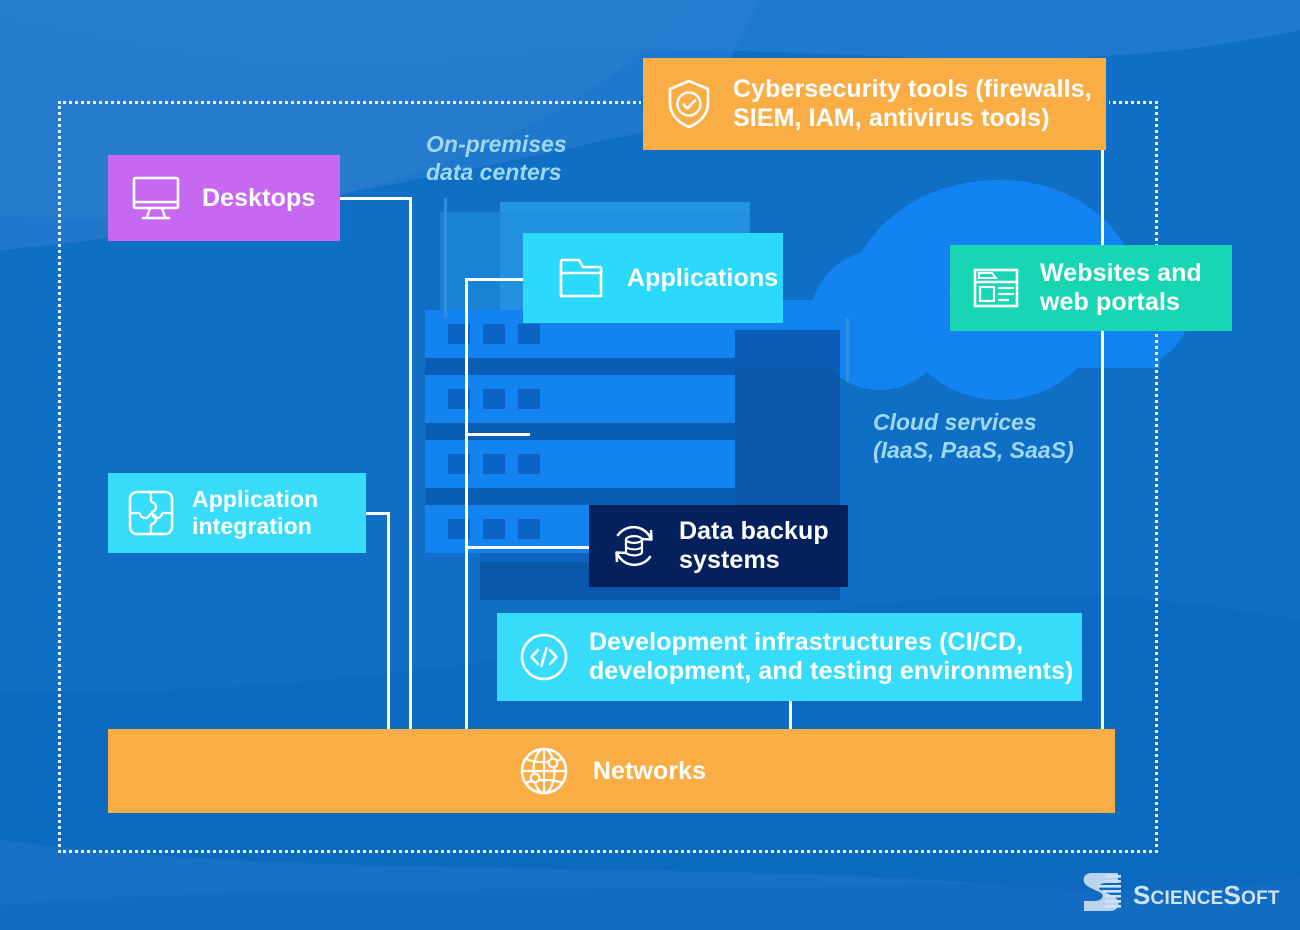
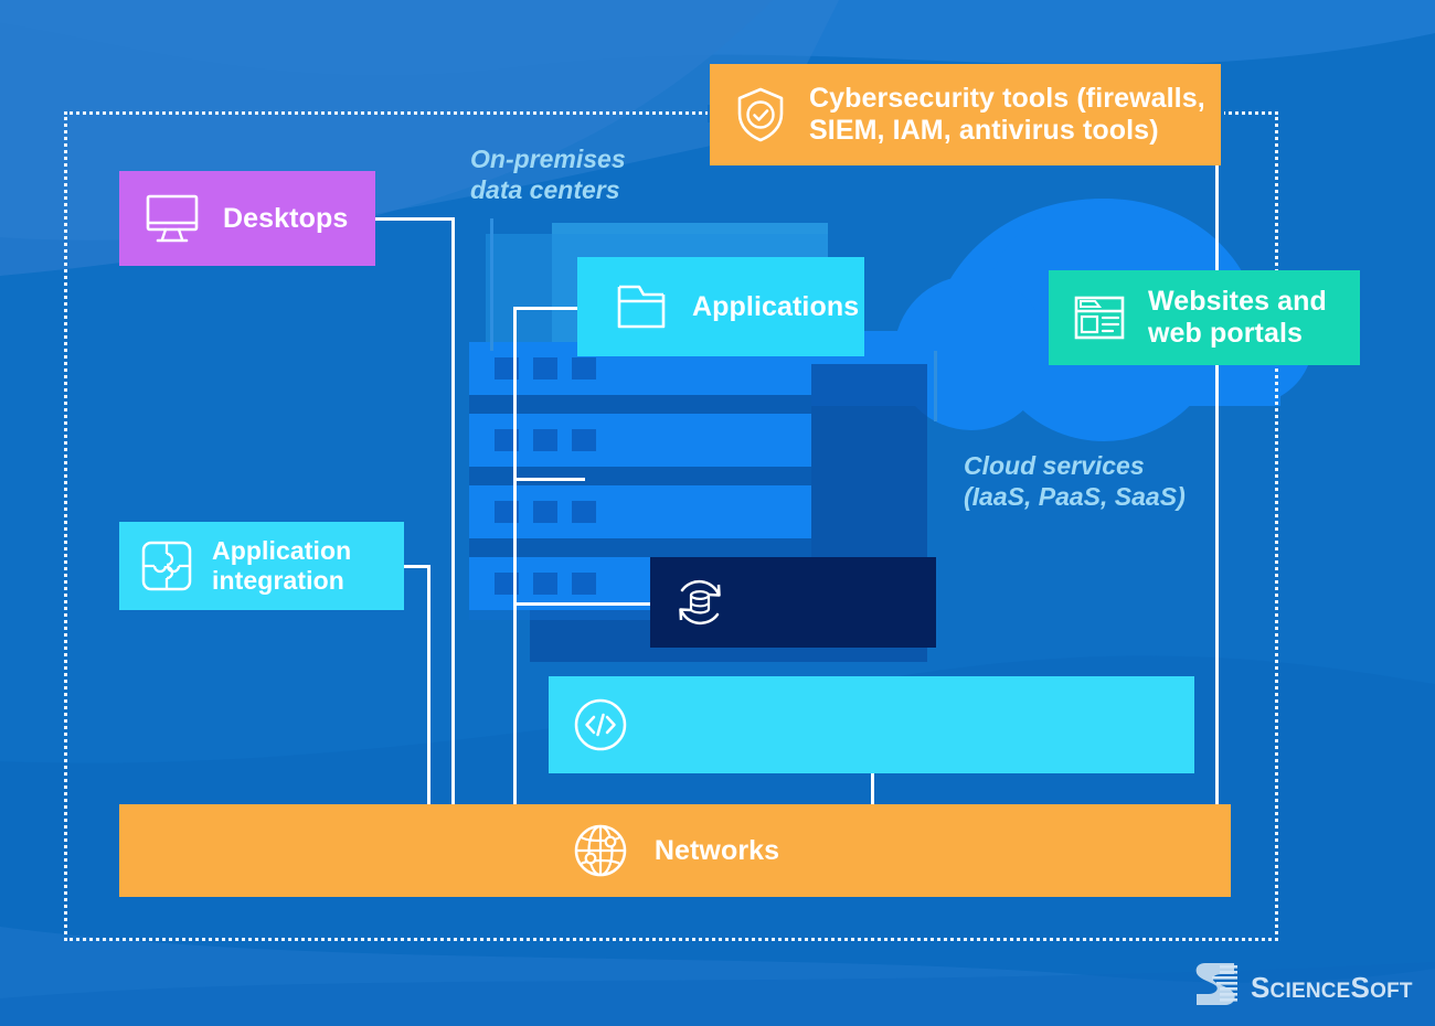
  Cybersecurity tools (firewalls,
  SIEM, IAM, antivirus tools)
  Desktops
  Application
  integration
  Applications
  Websites and
  web portals
- Data backup
- systems
- Development infrastructures (CI/CD,
- development, and testing environments)
  Networks
  On-premises
  data centers
  Cloud services
  (IaaS, PaaS, SaaS)
  SCIENCESOFT
